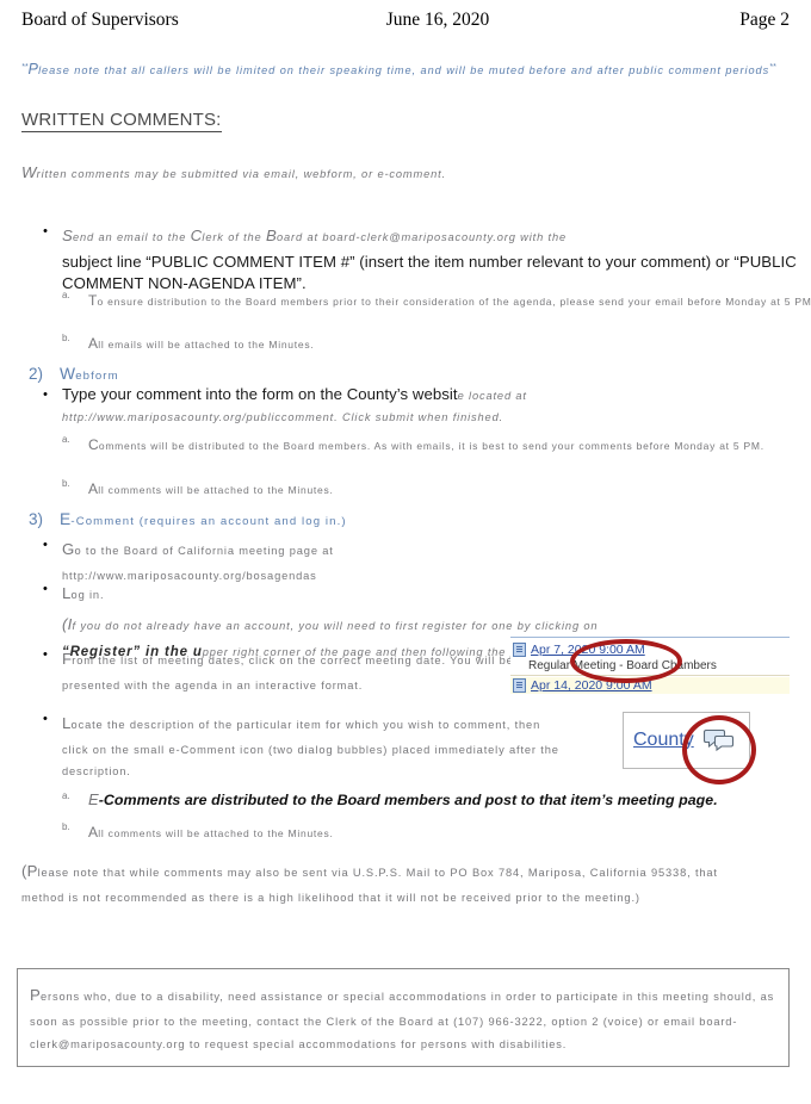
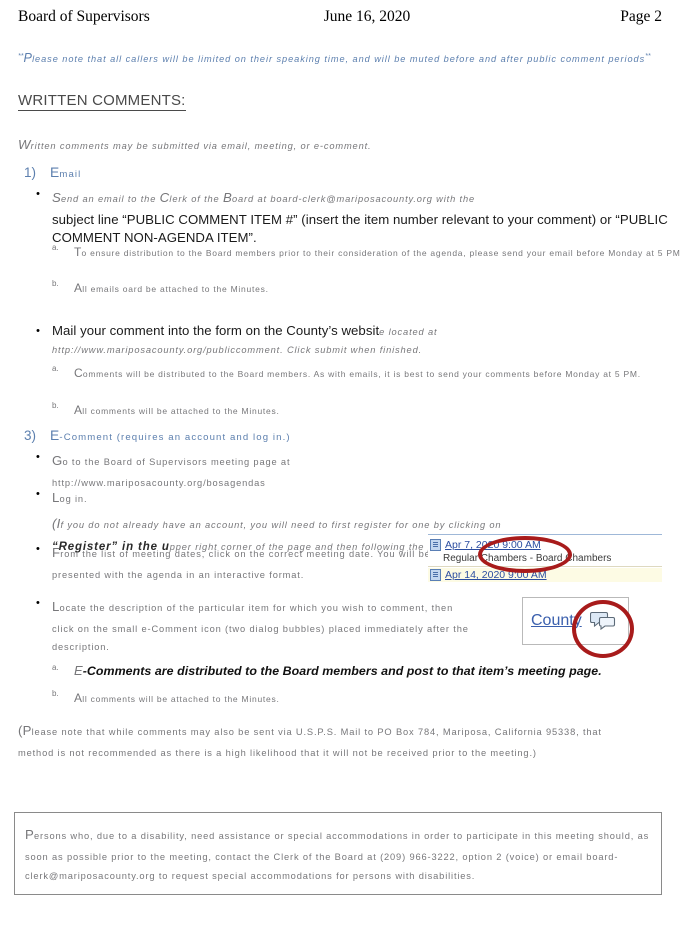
  Board of Supervisors
  June 16, 2020
  Page 2
  Please note that all callers will be limited on their speaking time, and will be muted before and after public comment periods
  WRITTEN COMMENTS:
- Written comments may be submitted via email, webform, or e-comment.
+ Written comments may be submitted via email, meeting, or e-comment.
+ 1)
+ Email
  Send an email to the Clerk of the Board at board-clerk@mariposacounty.org with the
  subject line “PUBLIC COMMENT ITEM #” (insert the item number relevant to your comment) or “PUBLIC COMMENT NON-AGENDA ITEM”.
  a.
  To ensure distribution to the Board members prior to their consideration of the agenda, please send your email before Monday at 5 PM
  b.
- All emails will be attached to the Minutes.
+ All emails oard be attached to the Minutes.
- 2)
- Webform
- Type your comment into the form on the County’s website located at
+ Mail your comment into the form on the County’s website located at
  http://www.mariposacounty.org/publiccomment. Click submit when finished.
  a.
  Comments will be distributed to the Board members. As with emails, it is best to send your comments before Monday at 5 PM.
  b.
  All comments will be attached to the Minutes.
  3)
  E-Comment (requires an account and log in.)
- Go to the Board of California meeting page at
+ Go to the Board of Supervisors meeting page at
  http://www.mariposacounty.org/bosagendas
  Log in.
  (If you do not already have an account, you will need to first register for one by clicking on “Register” in the upper right corner of the page and then following the
  From the list of meeting dates, click on the correct meeting date. You will b presented with the agenda in an interactive format.
  Locate the description of the particular item for which you wish to comment, then click on the small e-Comment icon (two dialog bubbles) placed immediately after the description.
  a.
  E-Comments are distributed to the Board members and post to that item’s meeting page.
  b.
  All comments will be attached to the Minutes.
  (Please note that while comments may also be sent via U.S.P.S. Mail to PO Box 784, Mariposa, California 95338, that method is not recommended as there is a high likelihood that it will not be received prior to the meeting.)
  Apr 7, 2020 9:00 AM
- Regular Meeting - Board Chambers
+ Regular Chambers - Board Chambers
  Apr 14, 2020 9:00 AM
  County
- Persons who, due to a disability, need assistance or special accommodations in order to participate in this meeting should, as soon as possible prior to the meeting, contact the Clerk of the Board at (107) 966-3222, option 2 (voice) or email board-clerk@mariposacounty.org to request special accommodations for persons with disabilities.
+ Persons who, due to a disability, need assistance or special accommodations in order to participate in this meeting should, as soon as possible prior to the meeting, contact the Clerk of the Board at (209) 966-3222, option 2 (voice) or email board-clerk@mariposacounty.org to request special accommodations for persons with disabilities.
